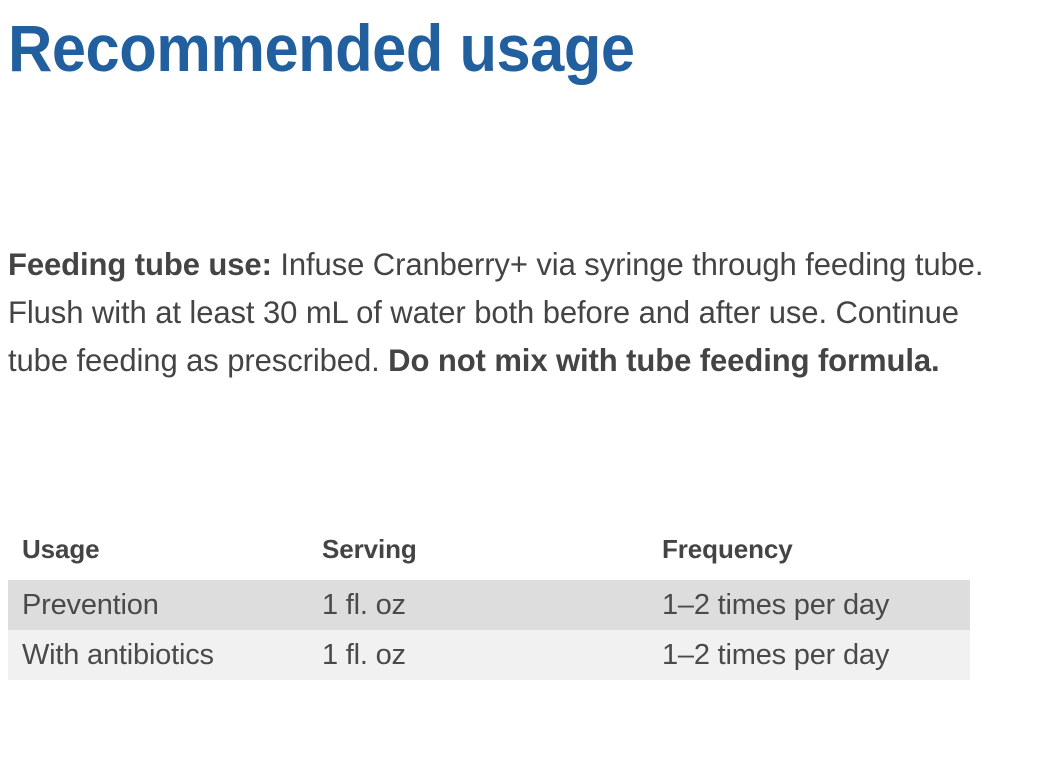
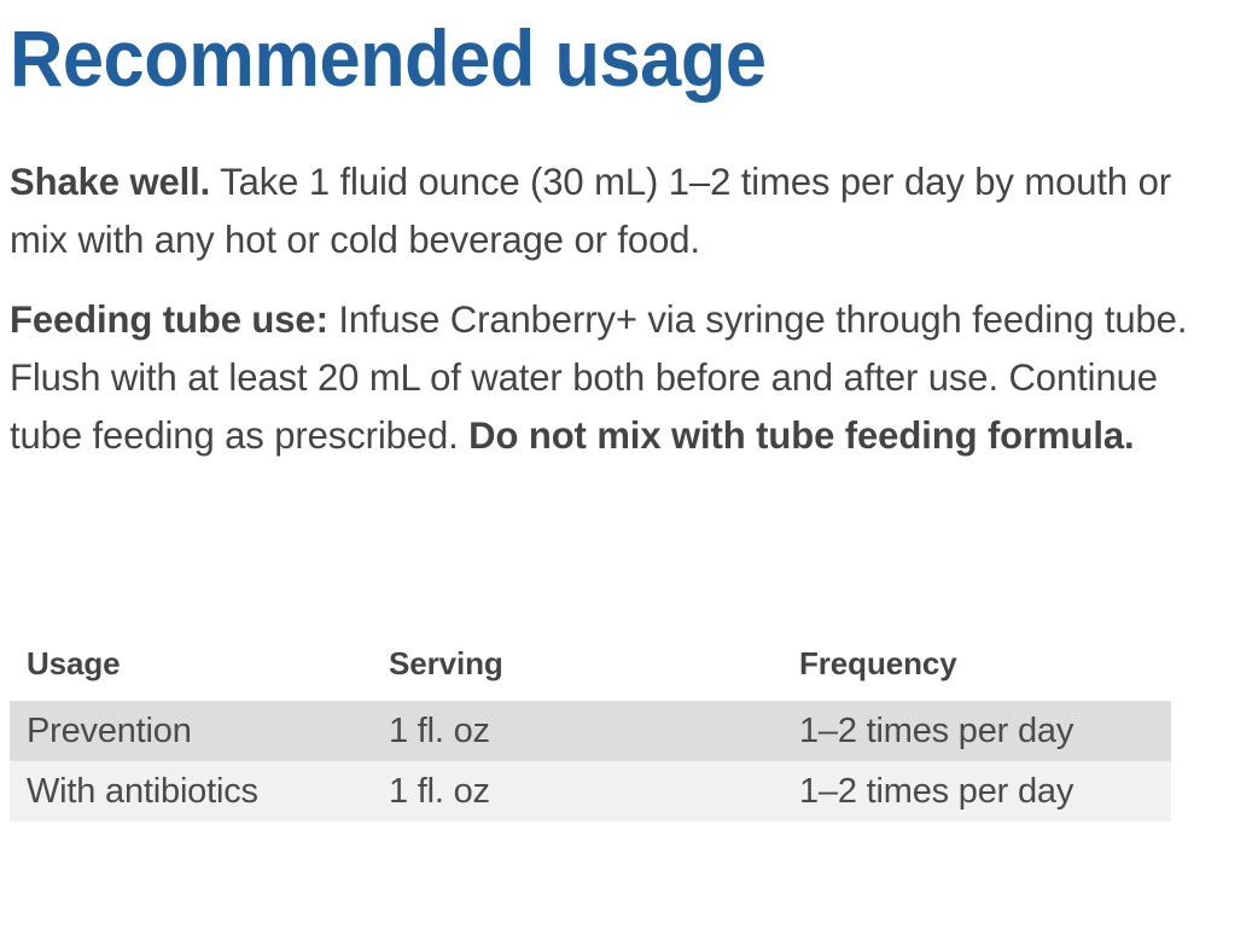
  Recommended usage
+ Shake well. Take 1 fluid ounce (30 mL) 1–2 times per day by mouth or mix with any hot or cold beverage or food.
- Feeding tube use: Infuse Cranberry+ via syringe through feeding tube. Flush with at least 30 mL of water both before and after use. Continue tube feeding as prescribed. Do not mix with tube feeding formula.
+ Feeding tube use: Infuse Cranberry+ via syringe through feeding tube. Flush with at least 20 mL of water both before and after use. Continue tube feeding as prescribed. Do not mix with tube feeding formula.
  Usage	Serving	Frequency
  Prevention	1 fl. oz	1–2 times per day
  With antibiotics	1 fl. oz	1–2 times per day
